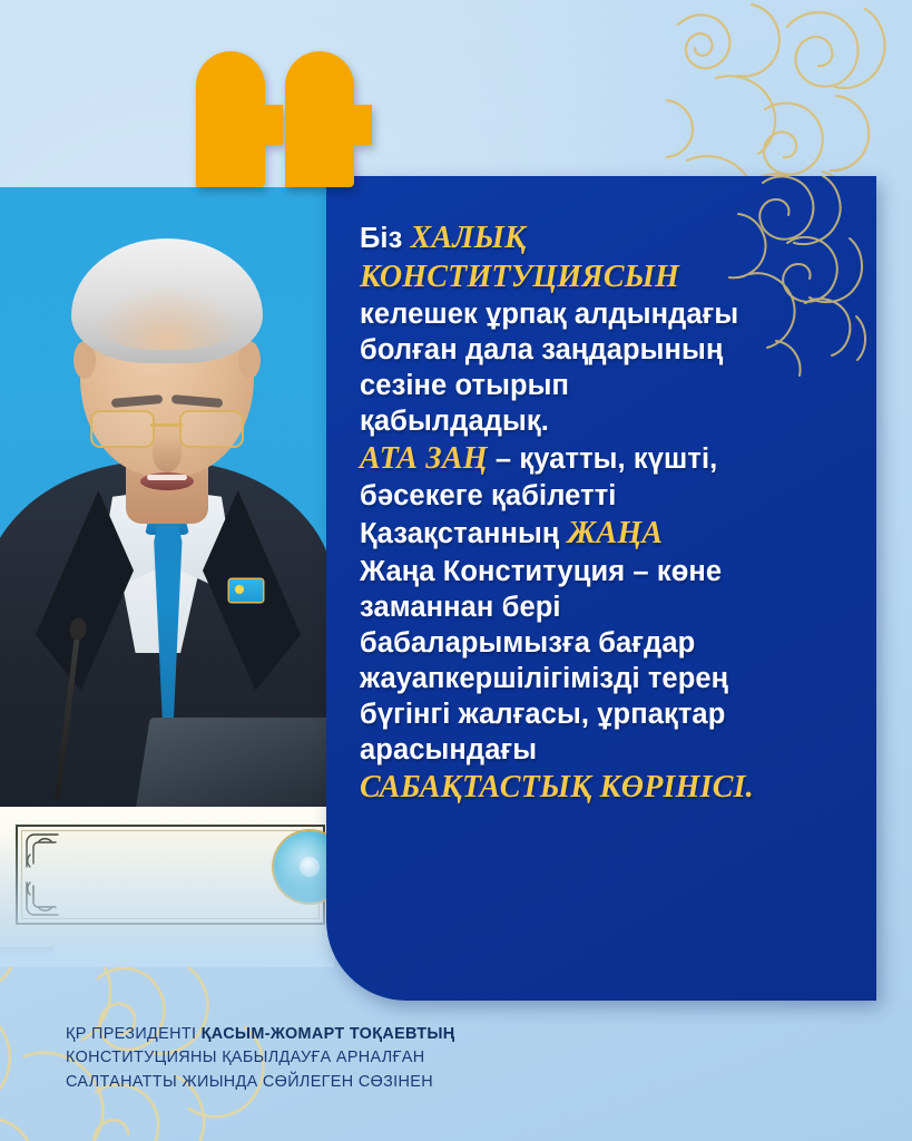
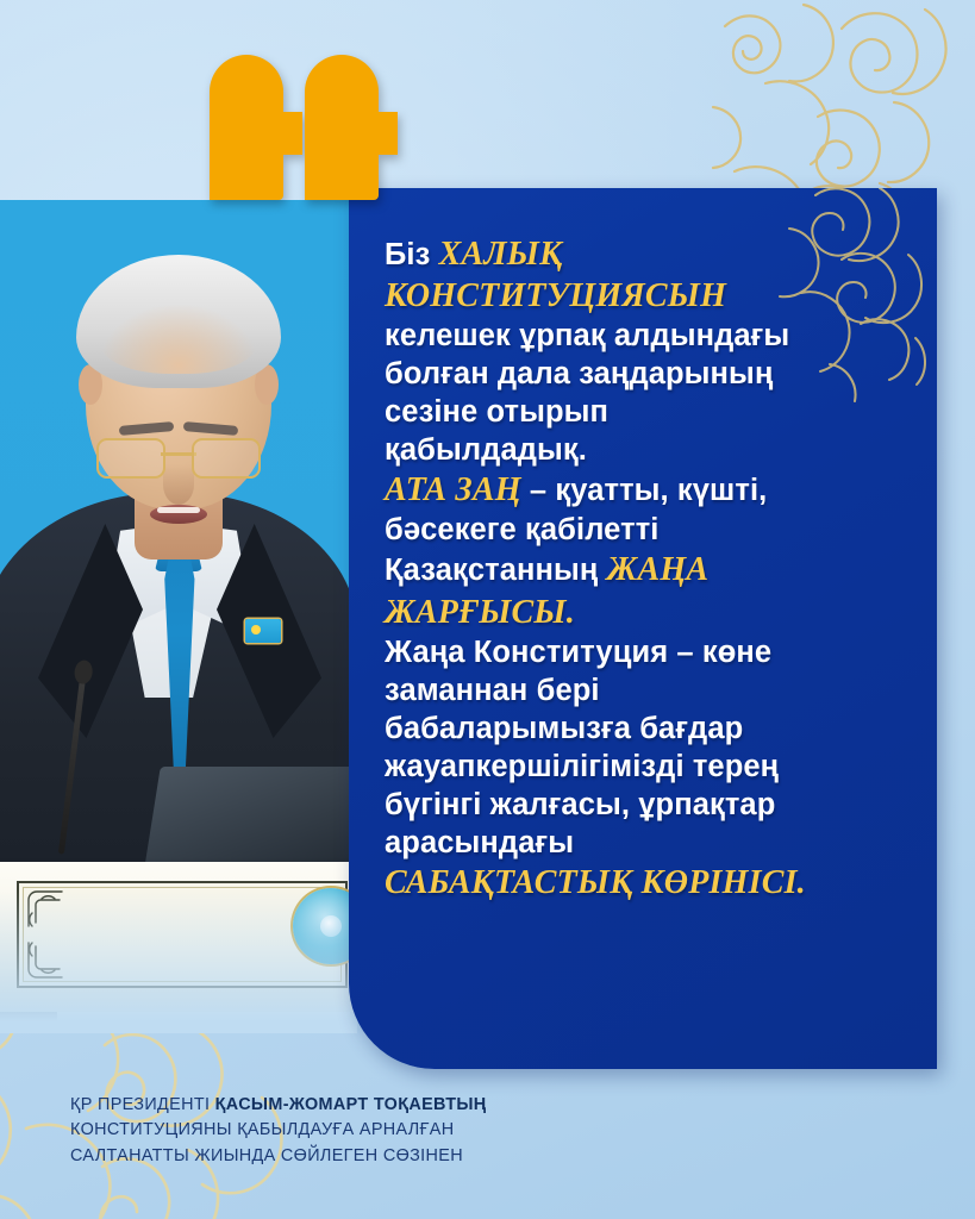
  Біз ХАЛЫҚ
  КОНСТИТУЦИЯСЫН
  келешек ұрпақ алдындағы
  болған дала заңдарының
  сезіне отырып
  қабылдадық.
  АТА ЗАҢ – қуатты, күшті,
  бәсекеге қабілетті
  Қазақстанның ЖАҢА
+ ЖАРҒЫСЫ.
  Жаңа Конституция – көне
  заманнан бері
  бабаларымызға бағдар
  жауапкершілігімізді терең
  бүгінгі жалғасы, ұрпақтар
  арасындағы
  САБАҚТАСТЫҚ КӨРІНІСІ.
  ҚР ПРЕЗИДЕНТІ ҚАСЫМ-ЖОМАРТ ТОҚАЕВТЫҢ
  КОНСТИТУЦИЯНЫ ҚАБЫЛДАУҒА АРНАЛҒАН
  САЛТАНАТТЫ ЖИЫНДА СӨЙЛЕГЕН СӨЗІНЕН
